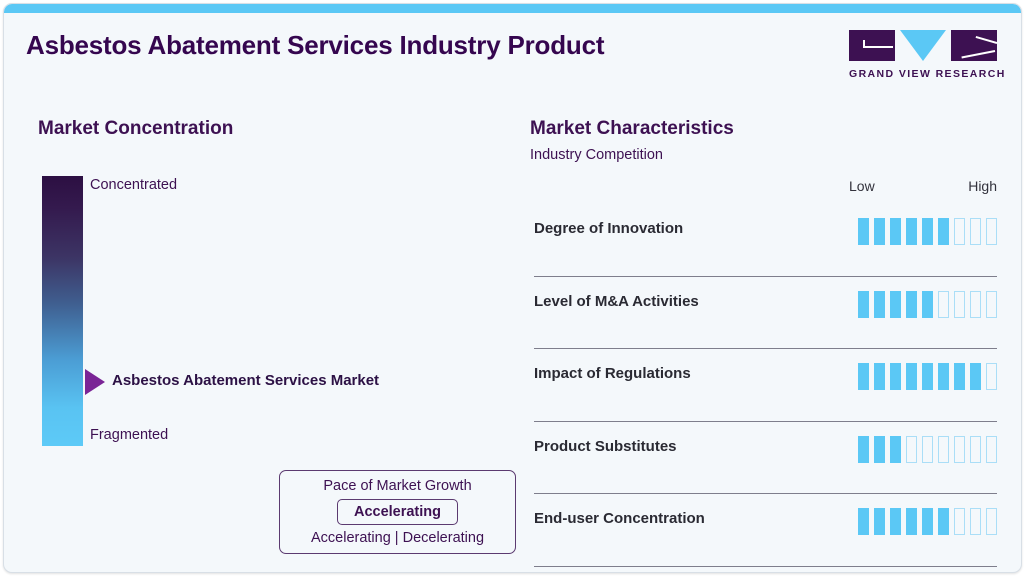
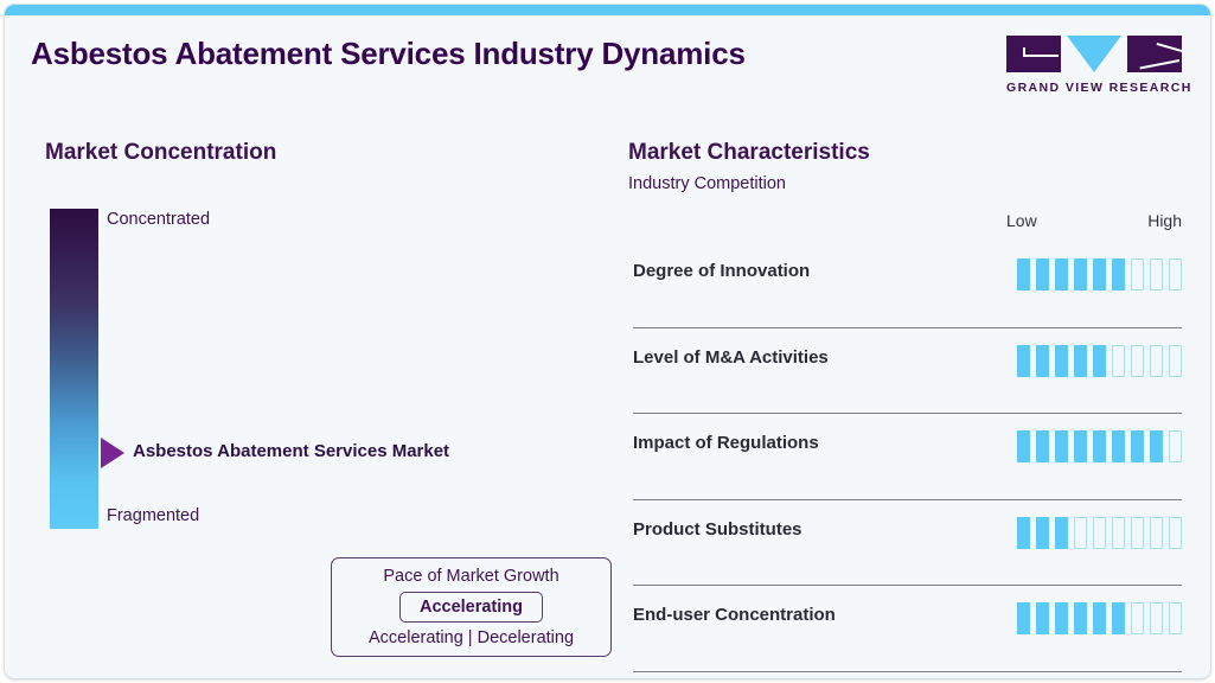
- Asbestos Abatement Services Industry Product
+ Asbestos Abatement Services Industry Dynamics
  GRAND VIEW RESEARCH
  Market Concentration
  Concentrated
  Fragmented
  Asbestos Abatement Services Market
  Pace of Market Growth
  Accelerating
  Accelerating | Decelerating
  Market Characteristics
  Industry Competition
  Low
  High
  Degree of Innovation
  Level of M&A Activities
  Impact of Regulations
  Product Substitutes
  End-user Concentration
